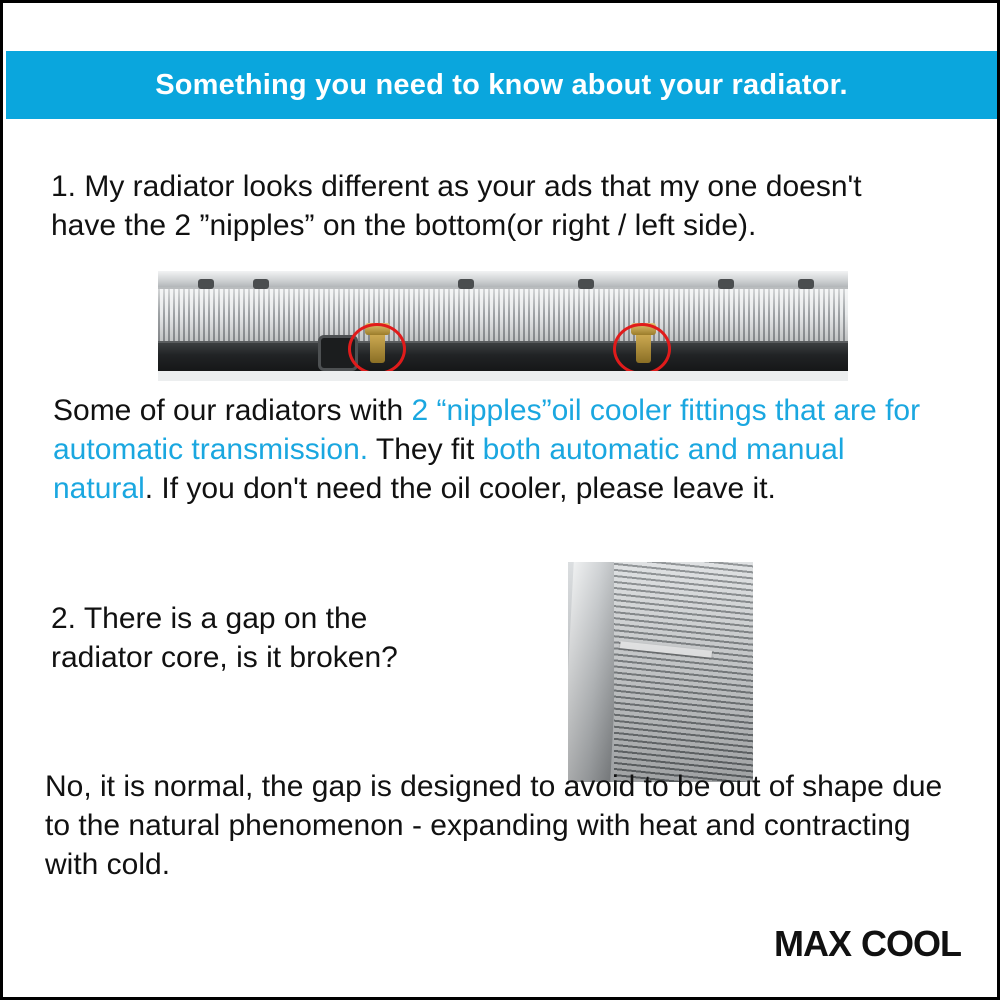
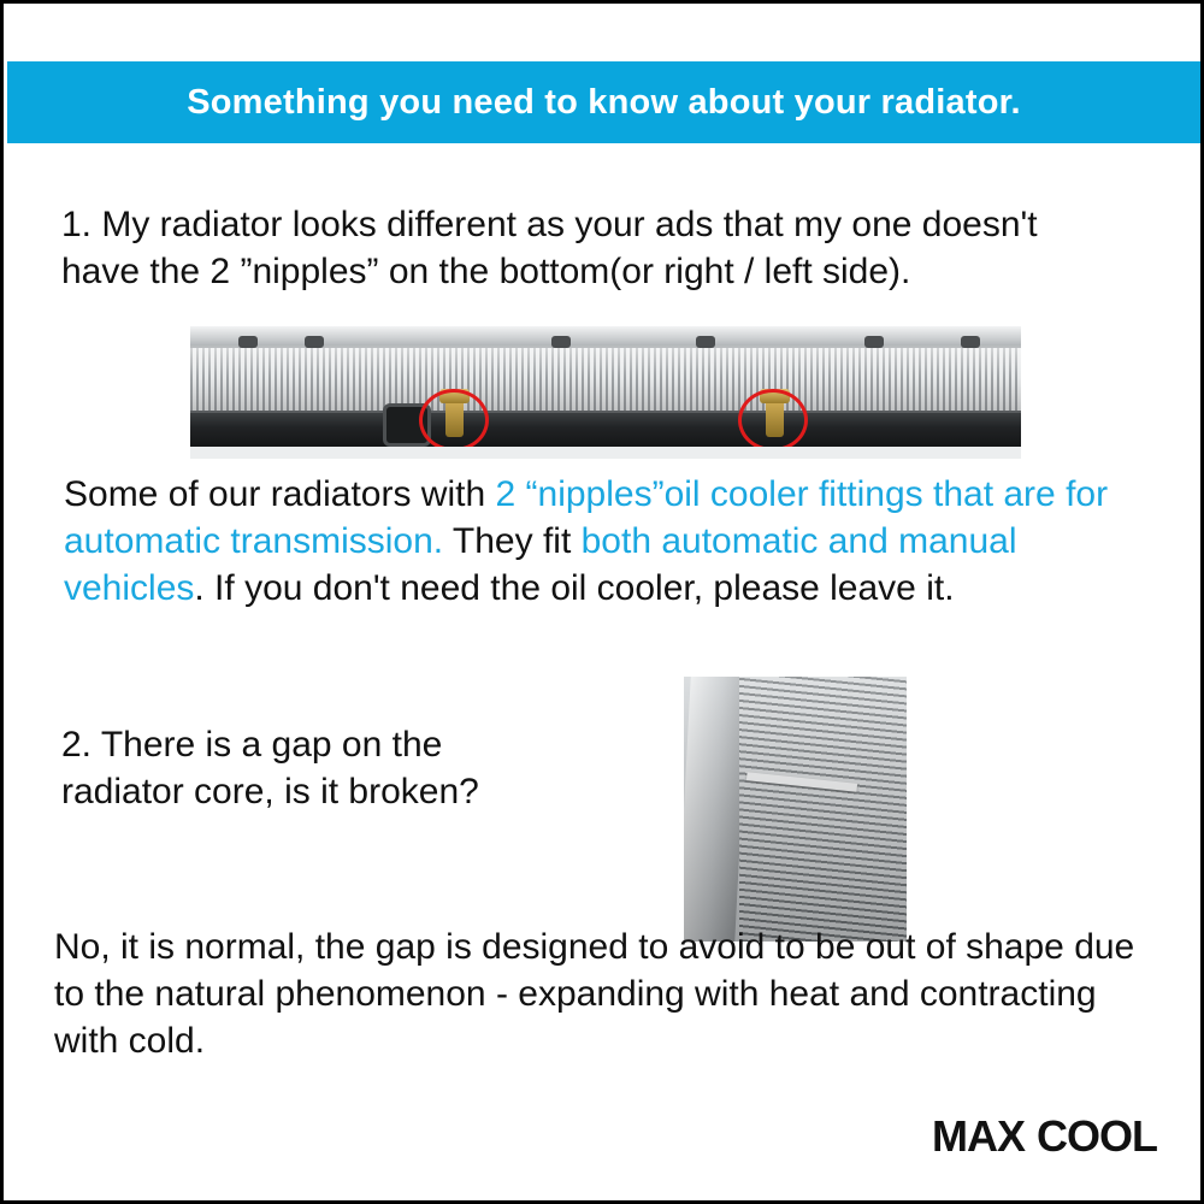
  Something you need to know about your radiator.
  1. My radiator looks different as your ads that my one doesn't have the 2 ”nipples” on the bottom(or right / left side).
- Some of our radiators with 2 “nipples”oil cooler fittings that are for automatic transmission. They fit both automatic and manual natural. If you don't need the oil cooler, please leave it.
+ Some of our radiators with 2 “nipples”oil cooler fittings that are for automatic transmission. They fit both automatic and manual vehicles. If you don't need the oil cooler, please leave it.
  2. There is a gap on the radiator core, is it broken?
  No, it is normal, the gap is designed to avoid to be out of shape due to the natural phenomenon - expanding with heat and contracting with cold.
  MAX COOL
